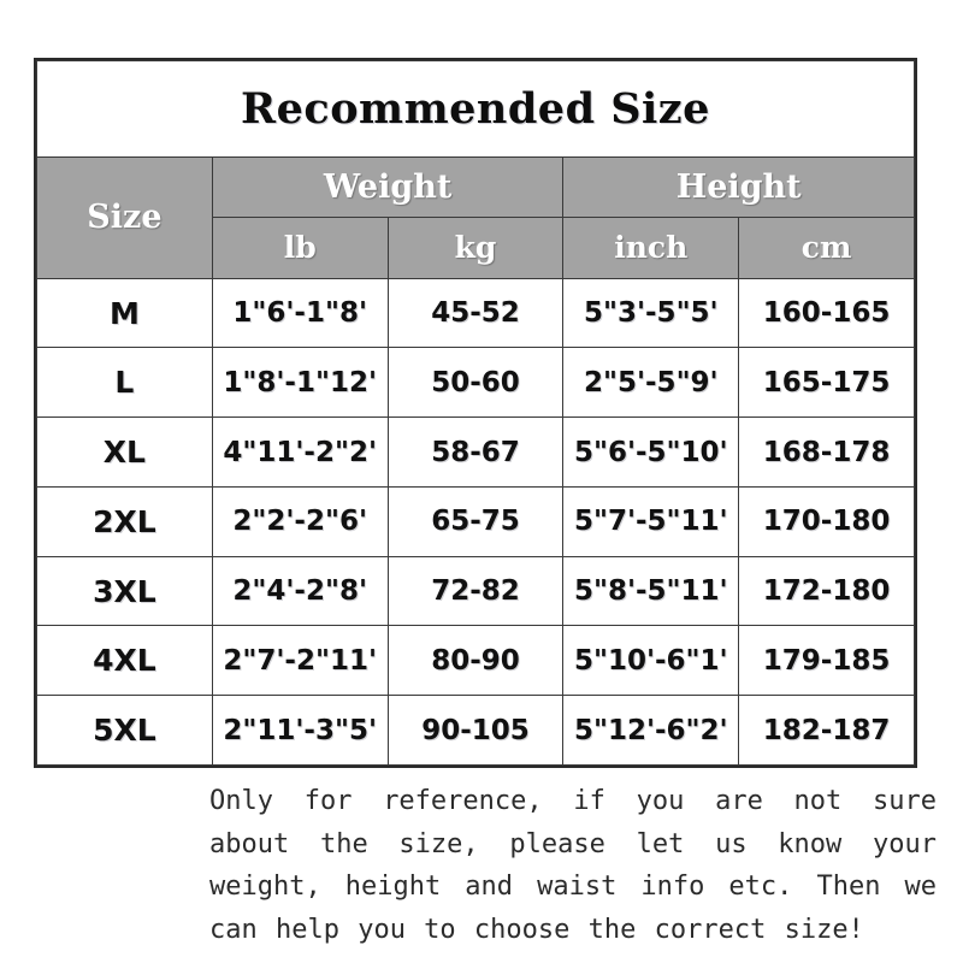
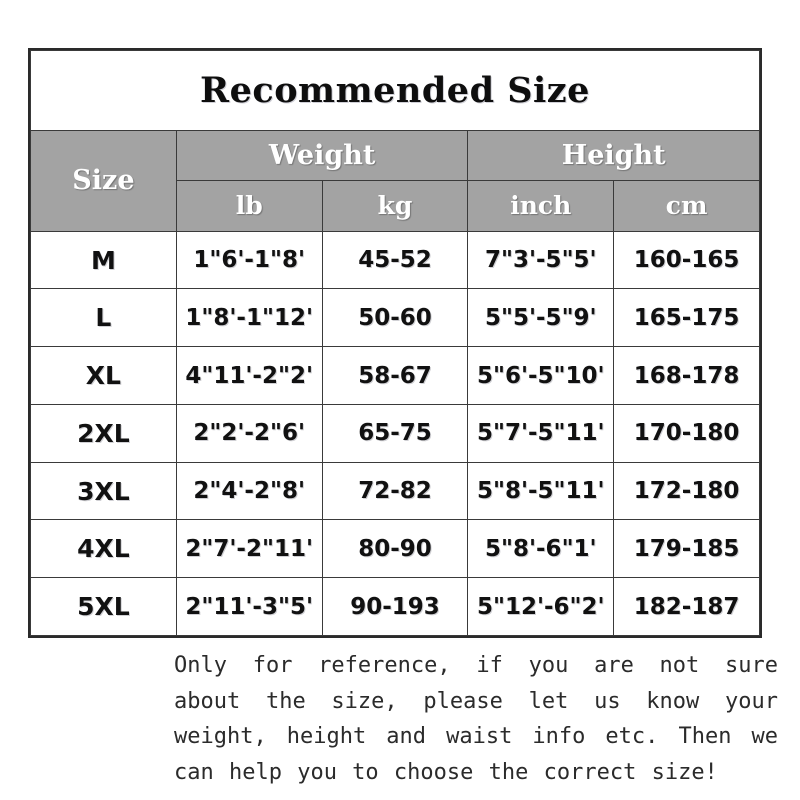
  Recommended Size
  Size	Weight	Height
  lb	kg	inch	cm
- M	1"6'-1"8'	45-52	5"3'-5"5'	160-165
+ M	1"6'-1"8'	45-52	7"3'-5"5'	160-165
- L	1"8'-1"12'	50-60	2"5'-5"9'	165-175
+ L	1"8'-1"12'	50-60	5"5'-5"9'	165-175
  XL	4"11'-2"2'	58-67	5"6'-5"10'	168-178
  2XL	2"2'-2"6'	65-75	5"7'-5"11'	170-180
  3XL	2"4'-2"8'	72-82	5"8'-5"11'	172-180
- 4XL	2"7'-2"11'	80-90	5"10'-6"1'	179-185
+ 4XL	2"7'-2"11'	80-90	5"8'-6"1'	179-185
- 5XL	2"11'-3"5'	90-105	5"12'-6"2'	182-187
+ 5XL	2"11'-3"5'	90-193	5"12'-6"2'	182-187
  Only for reference, if you are not sure about the size, please let us know your weight, height and waist info etc. Then we can help you to choose the correct size!
